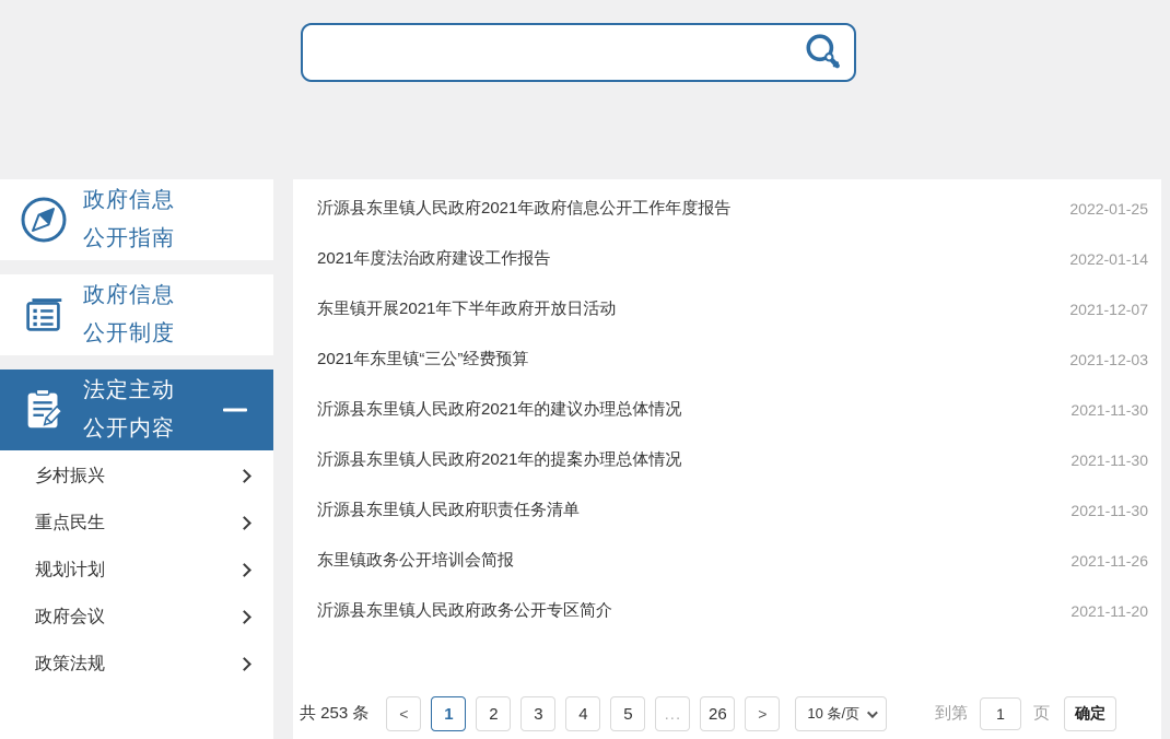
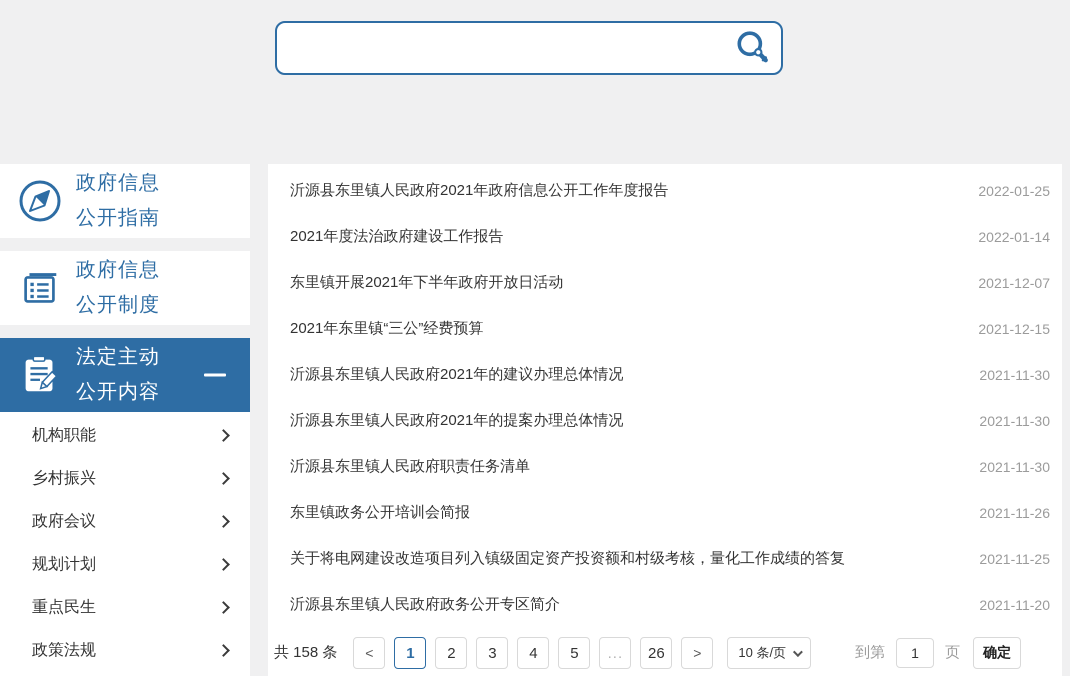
  政府信息
  公开指南
  政府信息
  公开制度
  法定主动
  公开内容
+ 机构职能
  乡村振兴
- 重点民生
+ 政府会议
  规划计划
- 政府会议
+ 重点民生
  政策法规
  沂源县东里镇人民政府2021年政府信息公开工作年度报告
  2022-01-25
  2021年度法治政府建设工作报告
  2022-01-14
  东里镇开展2021年下半年政府开放日活动
  2021-12-07
  2021年东里镇“三公”经费预算
- 2021-12-03
+ 2021-12-15
  沂源县东里镇人民政府2021年的建议办理总体情况
  2021-11-30
  沂源县东里镇人民政府2021年的提案办理总体情况
  2021-11-30
  沂源县东里镇人民政府职责任务清单
  2021-11-30
  东里镇政务公开培训会简报
  2021-11-26
+ 关于将电网建设改造项目列入镇级固定资产投资额和村级考核，量化工作成绩的答复
+ 2021-11-25
  沂源县东里镇人民政府政务公开专区简介
  2021-11-20
- 共 253 条
+ 共 158 条
  <
  1
  2
  3
  4
  5
  ...
  26
  >
  10 条/页
  到第
  1
  页
  确定
